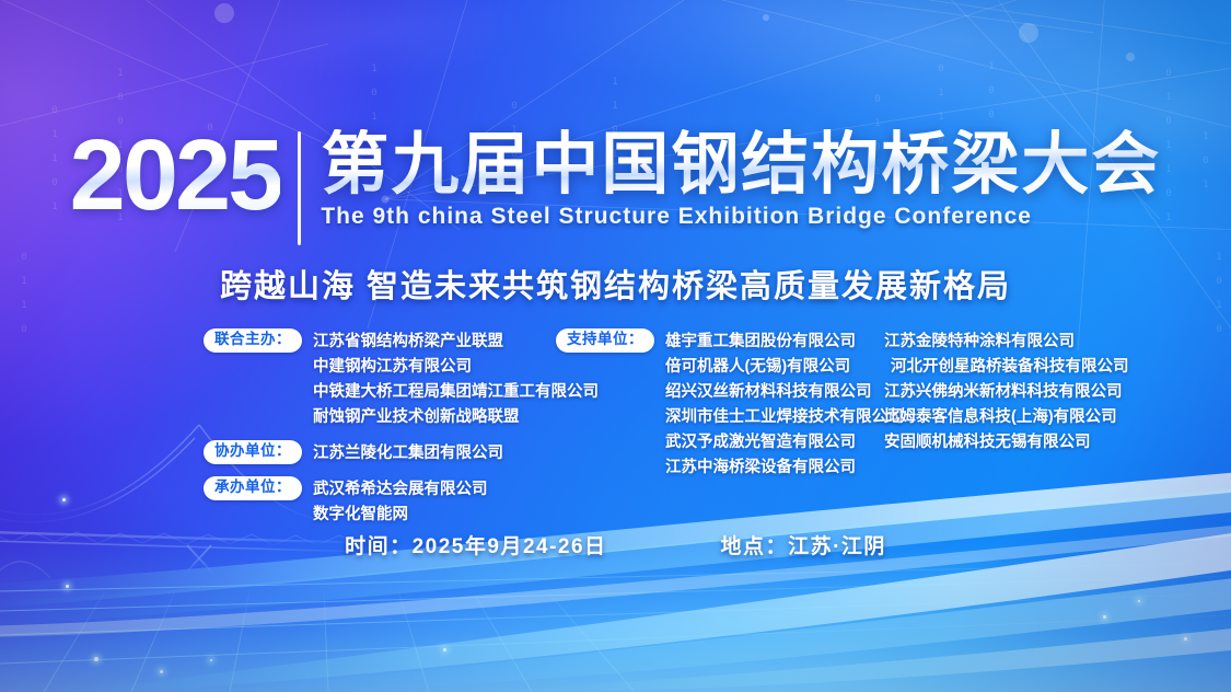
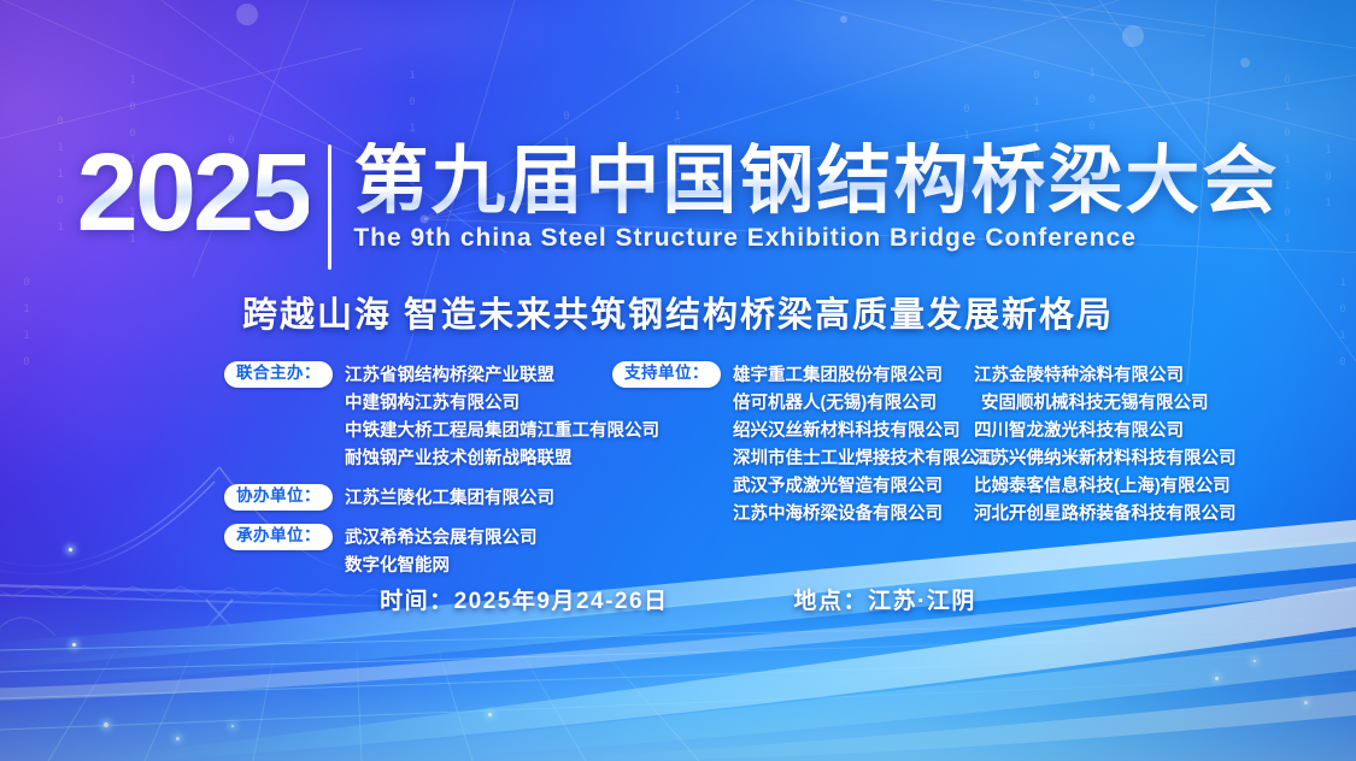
  2025
  第九届中国钢结构桥梁大会
  The 9th china Steel Structure Exhibition Bridge Conference
  跨越山海 智造未来共筑钢结构桥梁高质量发展新格局
  联合主办：
  江苏省钢结构桥梁产业联盟
  中建钢构江苏有限公司
  中铁建大桥工程局集团靖江重工有限公司
  耐蚀钢产业技术创新战略联盟
  协办单位：
  江苏兰陵化工集团有限公司
  承办单位：
  武汉希希达会展有限公司
  数字化智能网
  支持单位：
  雄宇重工集团股份有限公司
  倍可机器人(无锡)有限公司
  绍兴汉丝新材料科技有限公司
  深圳市佳士工业焊接技术有限公司
  武汉予成激光智造有限公司
  江苏中海桥梁设备有限公司
  江苏金陵特种涂料有限公司
- 河北开创星路桥装备科技有限公司
+ 安固顺机械科技无锡有限公司
+ 四川智龙激光科技有限公司
  江苏兴佛纳米新材料科技有限公司
  比姆泰客信息科技(上海)有限公司
- 安固顺机械科技无锡有限公司
+ 河北开创星路桥装备科技有限公司
  时间：2025年9月24-26日
  地点：江苏·江阴
